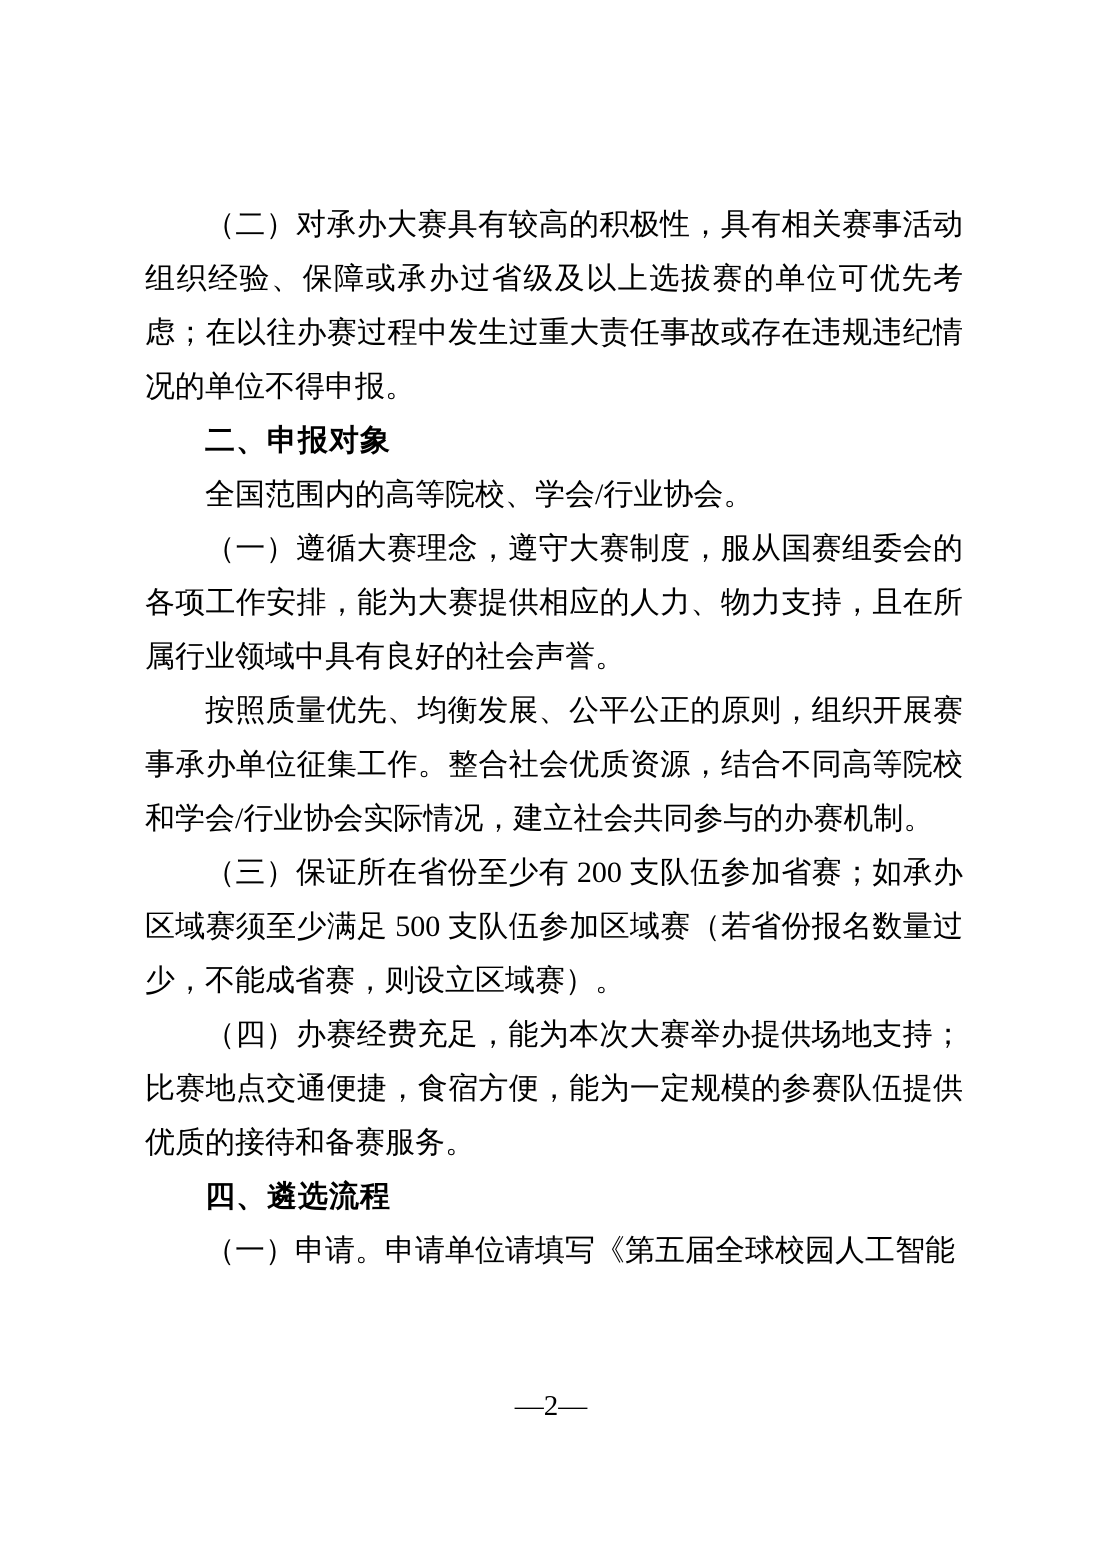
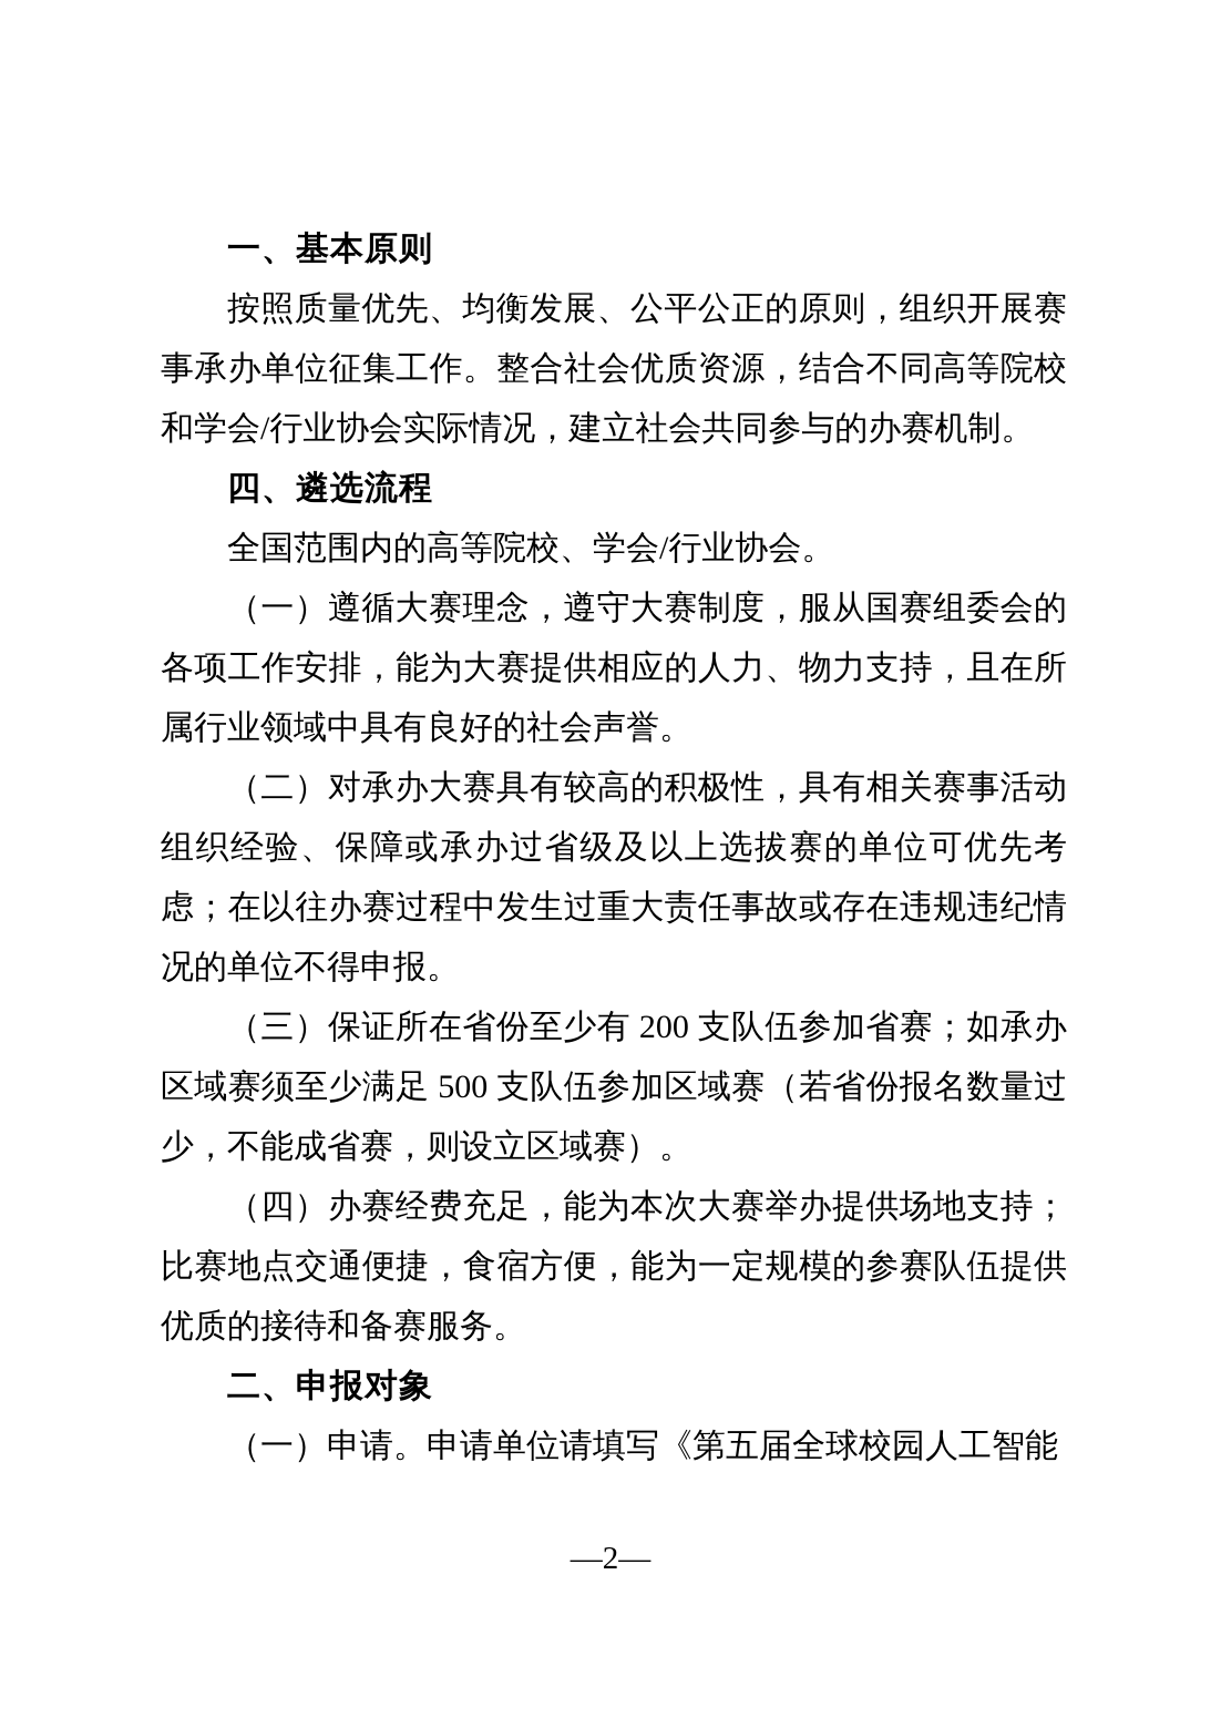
+ 一、基本原则
- （二）对承办大赛具有较高的积极性，具有相关赛事活动组织经验、保障或承办过省级及以上选拔赛的单位可优先考虑；在以往办赛过程中发生过重大责任事故或存在违规违纪情况的单位不得申报。
+ 按照质量优先、均衡发展、公平公正的原则，组织开展赛事承办单位征集工作。整合社会优质资源，结合不同高等院校和学会/行业协会实际情况，建立社会共同参与的办赛机制。
- 二、申报对象
+ 四、遴选流程
  全国范围内的高等院校、学会/行业协会。
  （一）遵循大赛理念，遵守大赛制度，服从国赛组委会的各项工作安排，能为大赛提供相应的人力、物力支持，且在所属行业领域中具有良好的社会声誉。
- 按照质量优先、均衡发展、公平公正的原则，组织开展赛事承办单位征集工作。整合社会优质资源，结合不同高等院校和学会/行业协会实际情况，建立社会共同参与的办赛机制。
+ （二）对承办大赛具有较高的积极性，具有相关赛事活动组织经验、保障或承办过省级及以上选拔赛的单位可优先考虑；在以往办赛过程中发生过重大责任事故或存在违规违纪情况的单位不得申报。
  （三）保证所在省份至少有 200 支队伍参加省赛；如承办区域赛须至少满足 500 支队伍参加区域赛（若省份报名数量过少，不能成省赛，则设立区域赛）。
  （四）办赛经费充足，能为本次大赛举办提供场地支持；比赛地点交通便捷，食宿方便，能为一定规模的参赛队伍提供优质的接待和备赛服务。
- 四、遴选流程
+ 二、申报对象
  （一）申请。申请单位请填写《第五届全球校园人工智能
  —2—
